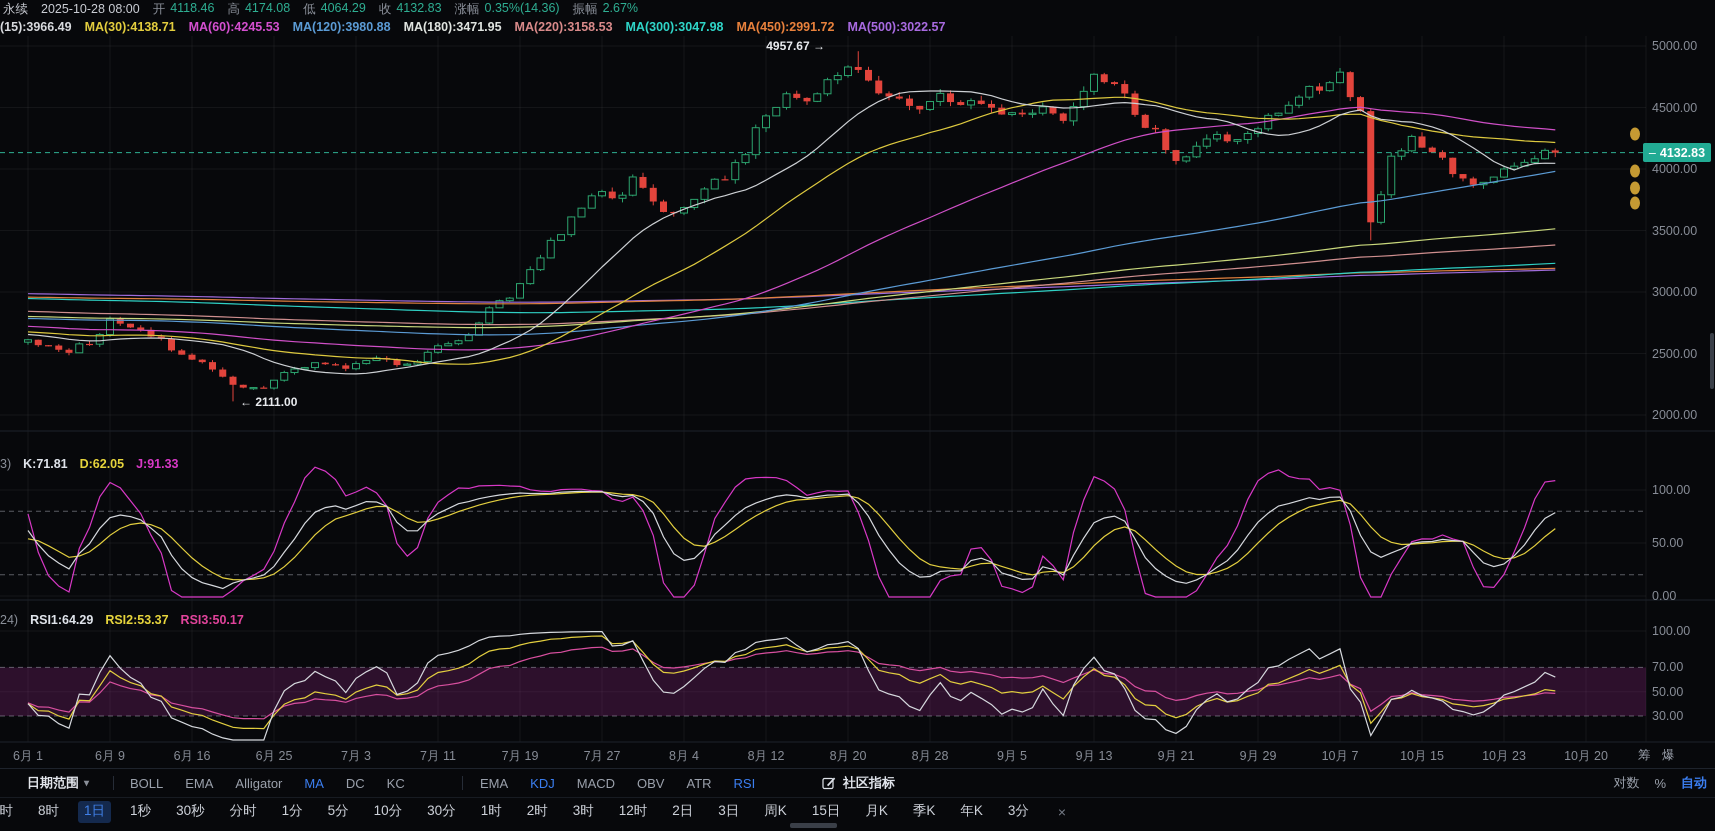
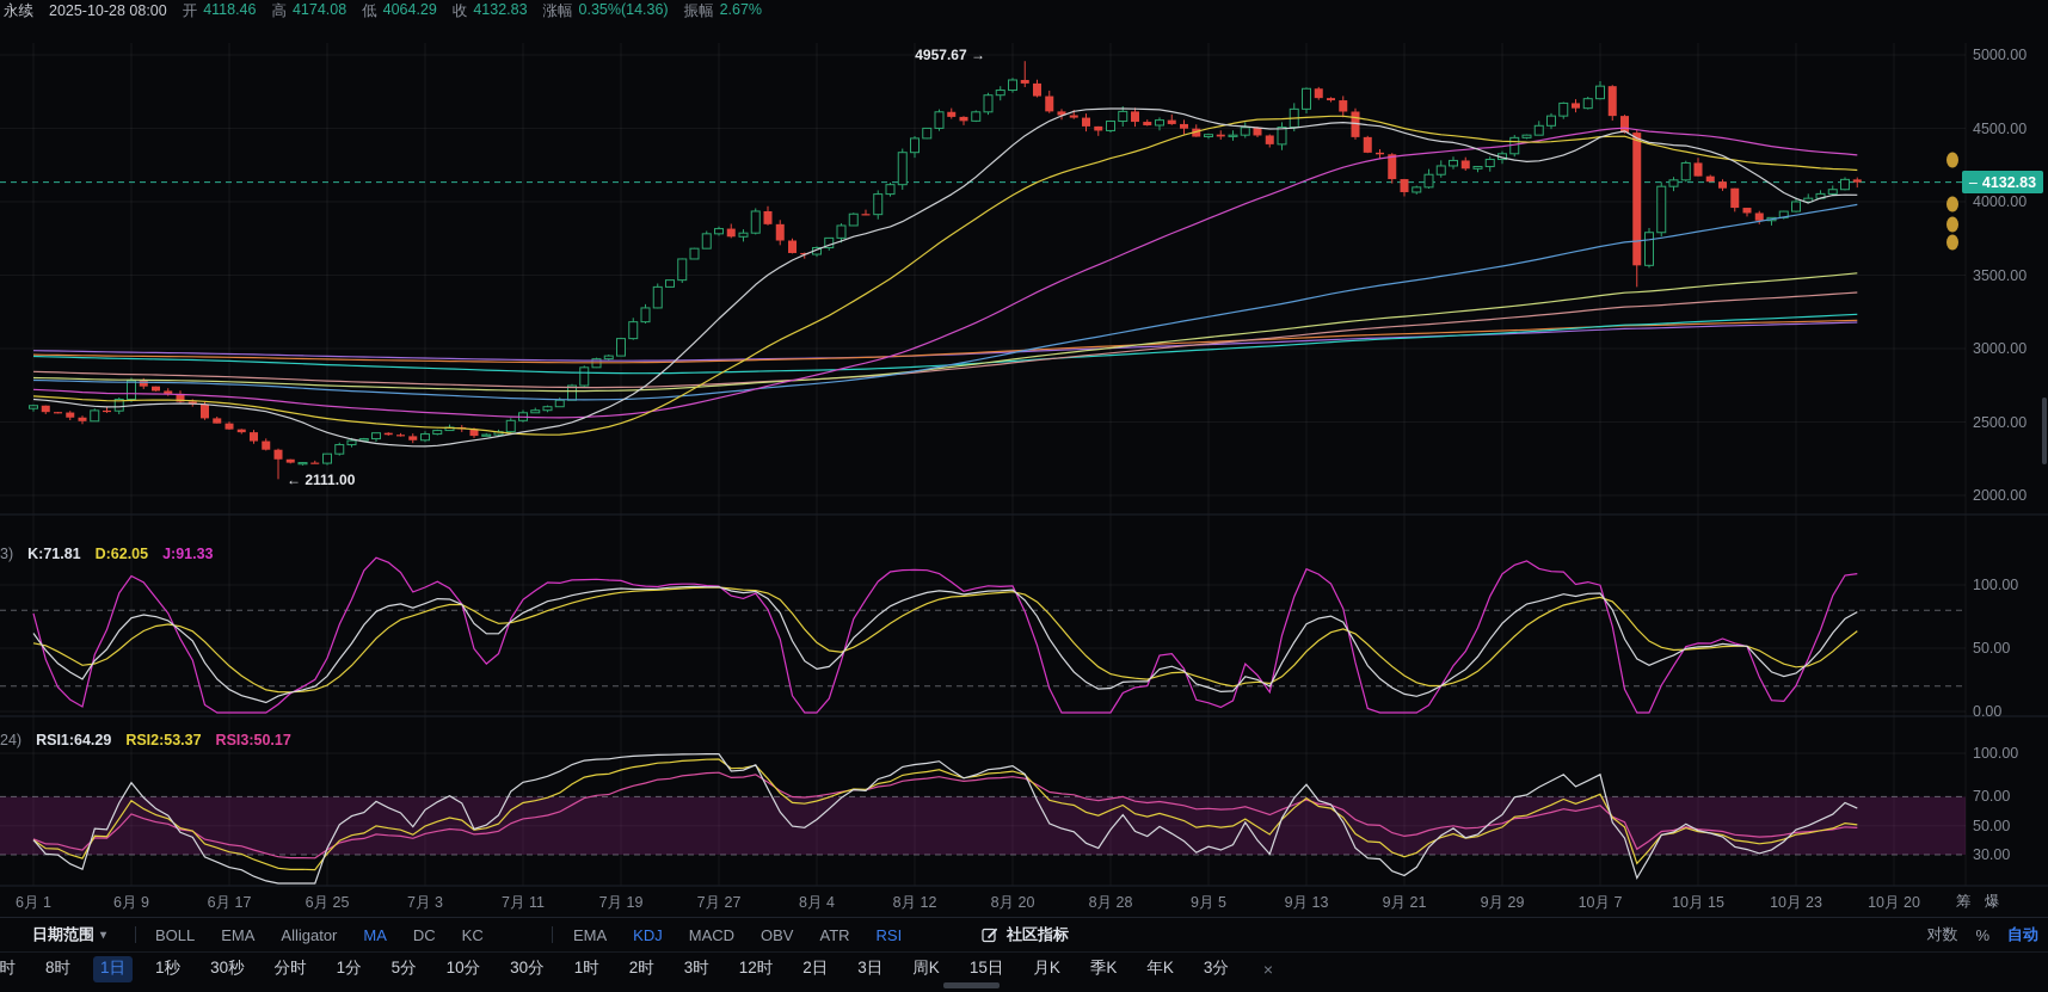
  永续
  2025-10-28 08:00
  开
  4118.46
  高
  4174.08
  低
  4064.29
  收
  4132.83
  涨幅
  0.35%(14.36)
  振幅
  2.67%
- (15):3966.49
- MA(30):4138.71
- MA(60):4245.53
- MA(120):3980.88
- MA(180):3471.95
- MA(220):3158.53
- MA(300):3047.98
- MA(450):2991.72
- MA(500):3022.57
  4957.67 →
  ← 2111.00
  –
  4132.83
  3)
  K:71.81
  D:62.05
  J:91.33
  24)
  RSI1:64.29
  RSI2:53.37
  RSI3:50.17
  日期范围
  ▾
  BOLL
  EMA
  Alligator
  MA
  DC
  KC
  EMA
  KDJ
  MACD
  OBV
  ATR
  RSI
  社区指标
  对数
  %
  自动
  8时
  1日
  1秒
  30秒
  分时
  1分
  5分
  10分
  30分
  1时
  2时
  3时
  12时
  2日
  3日
  周K
  15日
  月K
  季K
  年K
  3分
  ×
  5000.00
  4500.00
  4000.00
  3500.00
  3000.00
  2500.00
  2000.00
  100.00
  50.00
  0.00
  100.00
  70.00
  50.00
  30.00
  6月 1
  6月 9
- 6月 16
+ 6月 17
  6月 25
  7月 3
  7月 11
  7月 19
  7月 27
  8月 4
  8月 12
  8月 20
  8月 28
  9月 5
  9月 13
  9月 21
  9月 29
  10月 7
  10月 15
  10月 23
  10月 20
  筹
  爆
